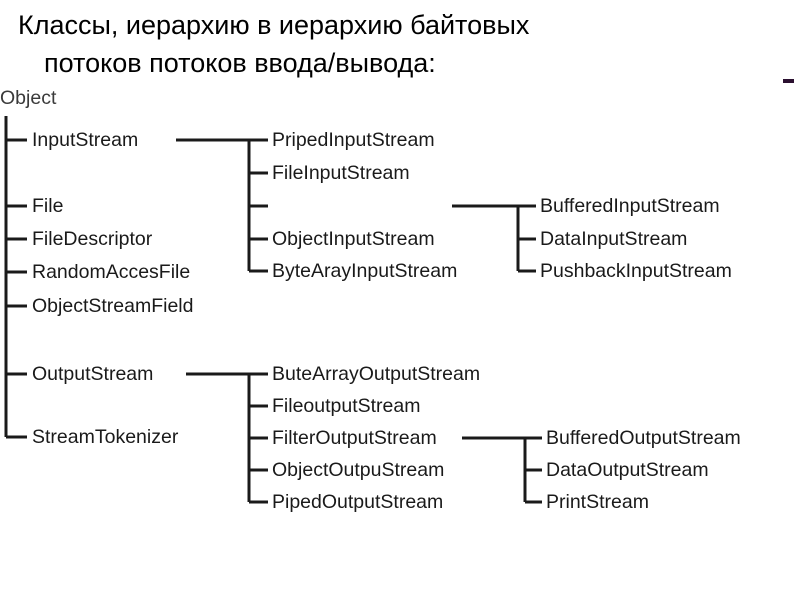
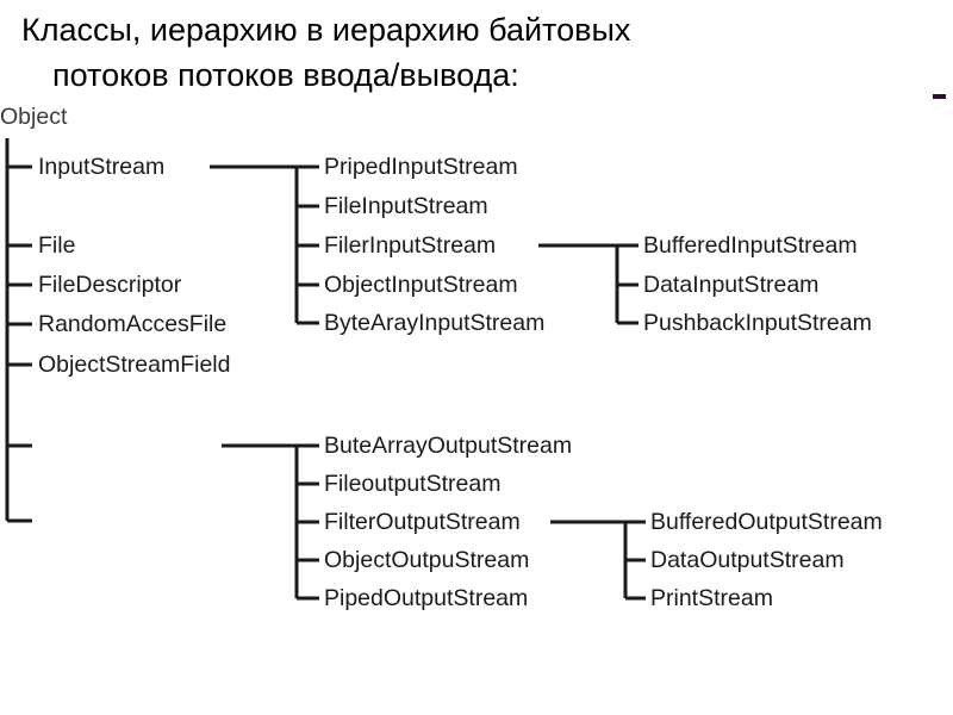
  Классы, иерархию в иерархию байтовых
  потоков потоков ввода/вывода:
  Object
  InputStream
  File
  FileDescriptor
  RandomAccesFile
  ObjectStreamField
- OutputStream
- StreamTokenizer
  PripedInputStream
  FileInputStream
+ FilerInputStream
  ObjectInputStream
  ByteArayInputStream
  BufferedInputStream
  DataInputStream
  PushbackInputStream
  ButeArrayOutputStream
  FileoutputStream
  FilterOutputStream
  ObjectOutpuStream
  PipedOutputStream
  BufferedOutputStream
  DataOutputStream
  PrintStream
